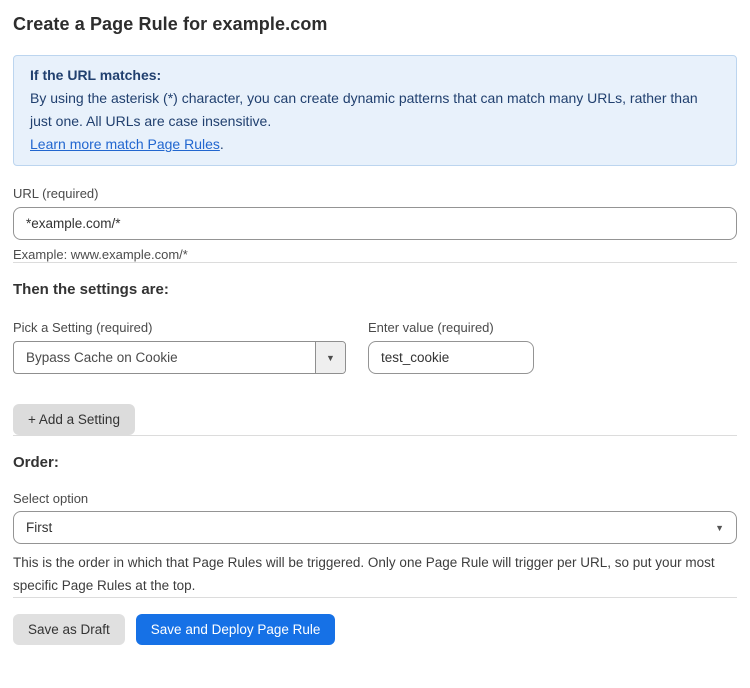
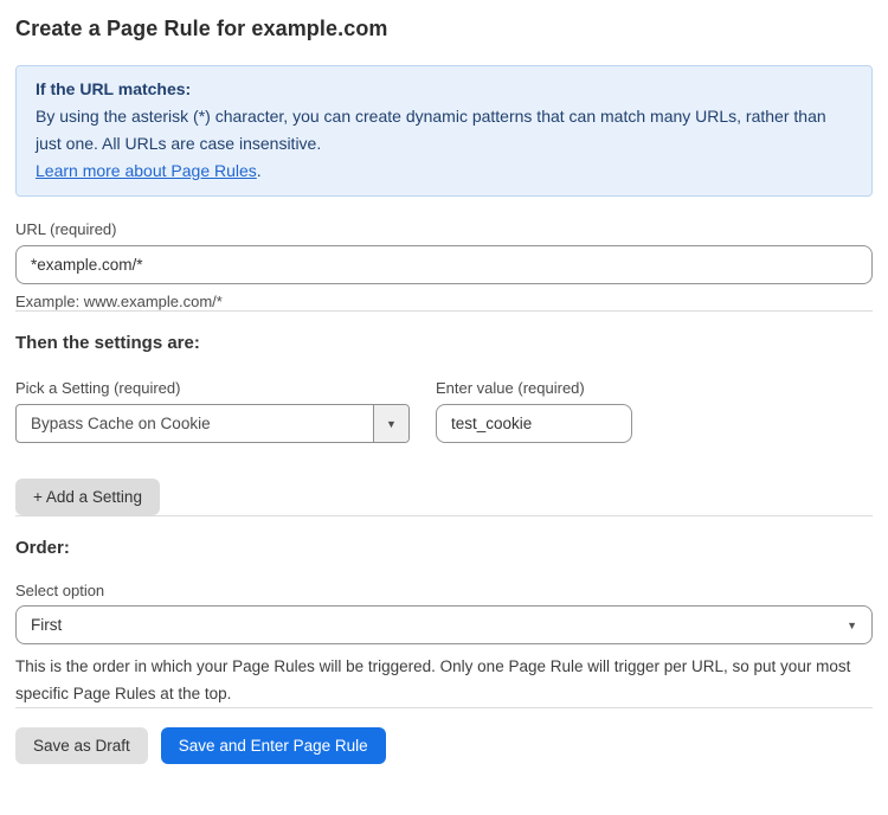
  Create a Page Rule for example.com
  If the URL matches:
  By using the asterisk (*) character, you can create dynamic patterns that can match many URLs, rather than just one. All URLs are case insensitive.
- Learn more match Page Rules.
+ Learn more about Page Rules.
  URL (required)
  *example.com/*
  Example: www.example.com/*
  Then the settings are:
  Pick a Setting (required)
  Bypass Cache on Cookie
  ▼
  Enter value (required)
  test_cookie
  + Add a Setting
  Order:
  Select option
  First
  ▼
- This is the order in which that Page Rules will be triggered. Only one Page Rule will trigger per URL, so put your most specific Page Rules at the top.
+ This is the order in which your Page Rules will be triggered. Only one Page Rule will trigger per URL, so put your most specific Page Rules at the top.
  Save as Draft
- Save and Deploy Page Rule
+ Save and Enter Page Rule
